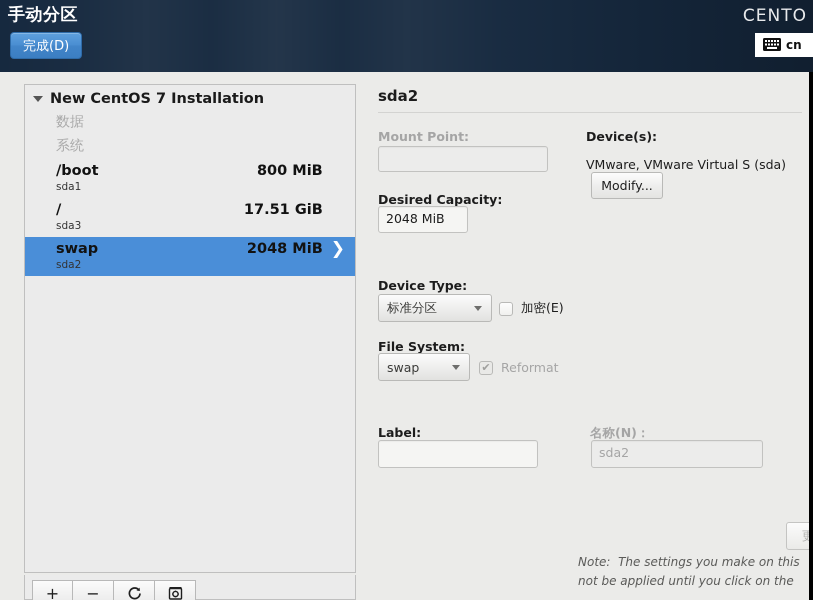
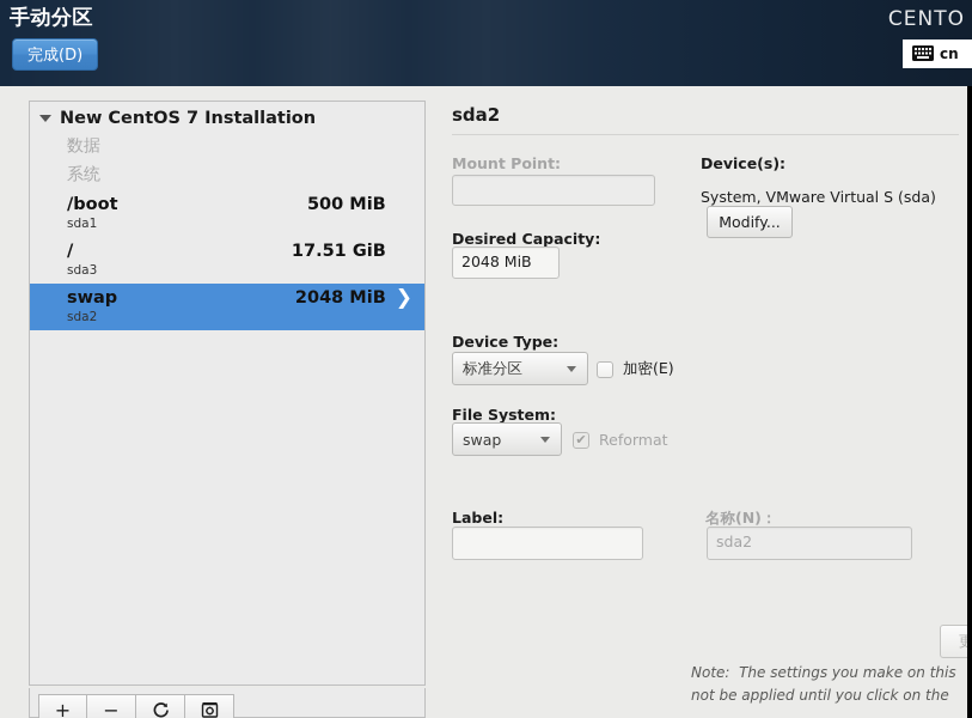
  手动分区
  完成(D)
  CENTO
  cn
  New CentOS 7 Installation
  数据
  系统
  /boot
  sda1
- 800 MiB
+ 500 MiB
  /
  sda3
  17.51 GiB
  swap
  sda2
  2048 MiB
  ❯
  +
  −
  sda2
  Mount Point:
  Desired Capacity:
  2048 MiB
  Device(s):
- VMware, VMware Virtual S (sda)
+ System, VMware Virtual S (sda)
  Modify...
  Device Type:
  标准分区
  加密(E)
  File System:
  swap
  ✔
  Reformat
  Label:
  名称(N)：
  sda2
  更
  Note: The settings you make on this
  not be applied until you click on the
